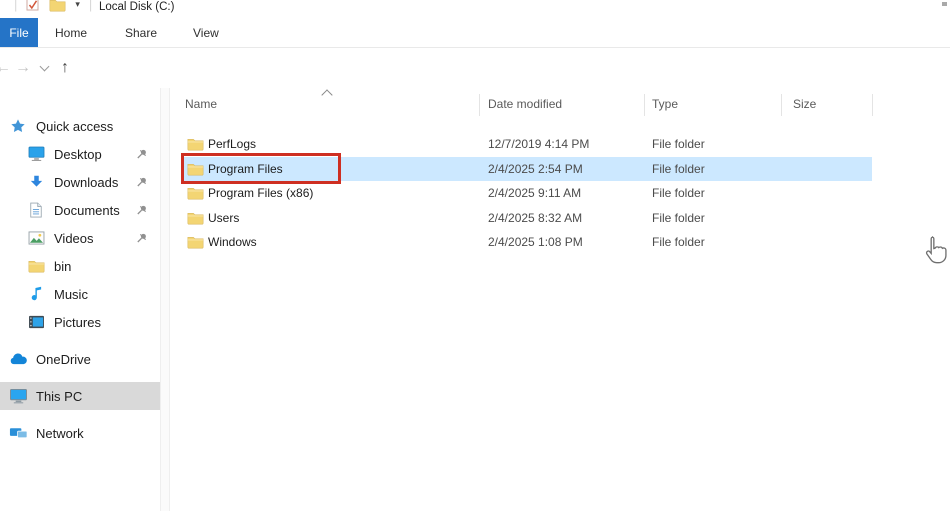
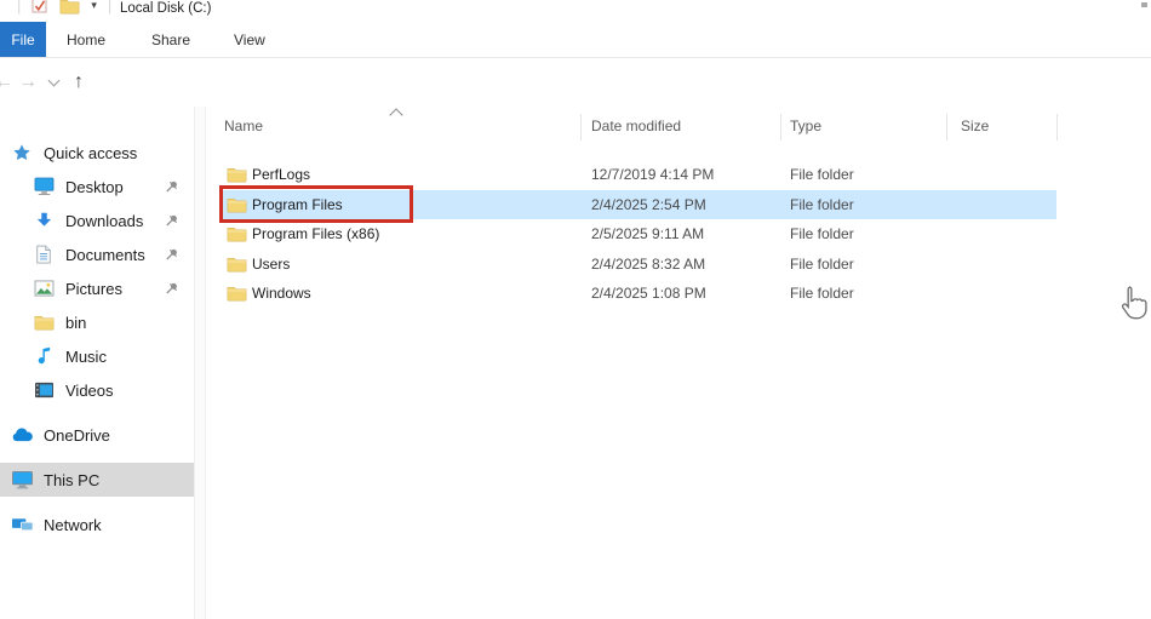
  |
  ▾
  |
  Local Disk (C:)
  File
  Home
  Share
  View
  ←
  →
  ↑
  Quick access
  Desktop
  Downloads
  Documents
- Videos
+ Pictures
  bin
  Music
- Pictures
+ Videos
  OneDrive
  This PC
  Network
  Name
  Date modified
  Type
  Size
  PerfLogs
  12/7/2019 4:14 PM
  File folder
  Program Files
  2/4/2025 2:54 PM
  File folder
  Program Files (x86)
- 2/4/2025 9:11 AM
+ 2/5/2025 9:11 AM
  File folder
  Users
  2/4/2025 8:32 AM
  File folder
  Windows
  2/4/2025 1:08 PM
  File folder
